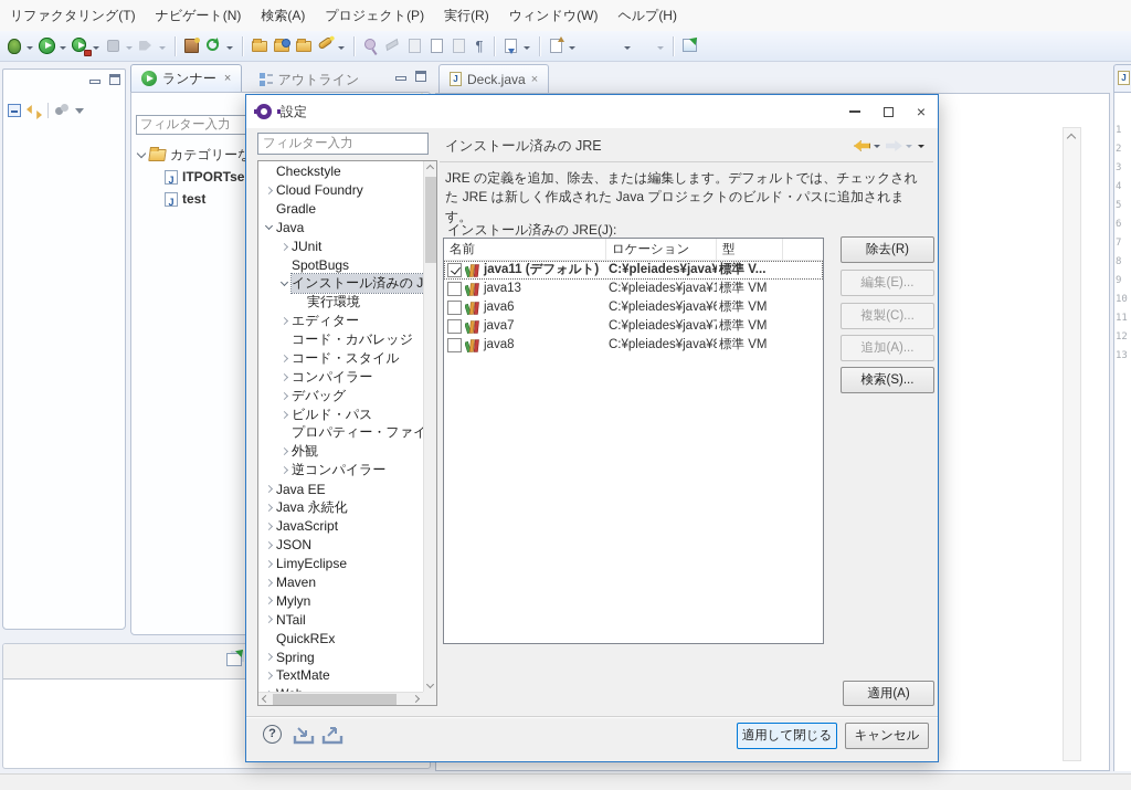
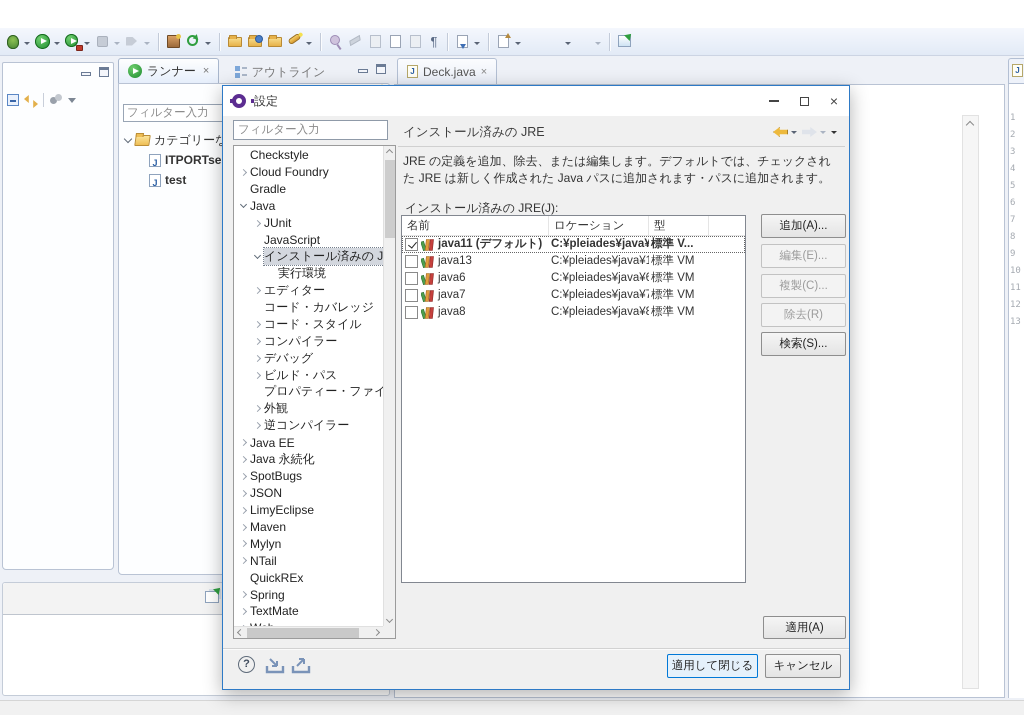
- リファクタリング(T)
- ナビゲート(N)
- 検索(A)
- プロジェクト(P)
- 実行(R)
- ウィンドウ(W)
- ヘルプ(H)
  ¶
  ランナー
  ×
  アウトライン
  フィルター入力
  カテゴリー
  ITPORTse
  test
  Deck.java
  ×
  1
  2
  3
  4
  5
  6
  7
  8
  9
  10
  11
  12
  13
  設定
  ×
  フィルター入力
  Checkstyle
  Cloud Foundry
  Gradle
  Java
  JUnit
- SpotBugs
+ JavaScript
  インストール済みの J
  実行環境
  エディター
  コード・カバレッジ
  コード・スタイル
  コンパイラー
  デバッグ
  ビルド・パス
  外観
  逆コンパイラー
  Java EE
  Java 永続化
- JavaScript
+ SpotBugs
  JSON
  LimyEclipse
  Maven
  Mylyn
  NTail
  QuickREx
  Spring
  TextMate
  インストール済みの JRE
- JRE の定義を追加、除去、または編集します。デフォルトでは、チェックされた JRE は新しく作成された Java プロジェクトのビルド・パスに追加されます。
+ JRE の定義を追加、除去、または編集します。デフォルトでは、チェックされた JRE は新しく作成された Java パスに追加されます・パスに追加されます。
  インストール済みの JRE(J):
  名前
  ロケーション
  型
  java11 (デフォルト)
  C:¥pleiades¥java¥
  標準 V...
  java13
  C:¥pleiades¥java¥1
  標準 VM
  java6
  C:¥pleiades¥java¥6
  標準 VM
  java7
  C:¥pleiades¥java¥7
  標準 VM
  java8
  C:¥pleiades¥java¥8
  標準 VM
- 除去(R)
+ 追加(A)...
  編集(E)...
  複製(C)...
- 追加(A)...
+ 除去(R)
  検索(S)...
  適用(A)
  適用して閉じる
  キャンセル
